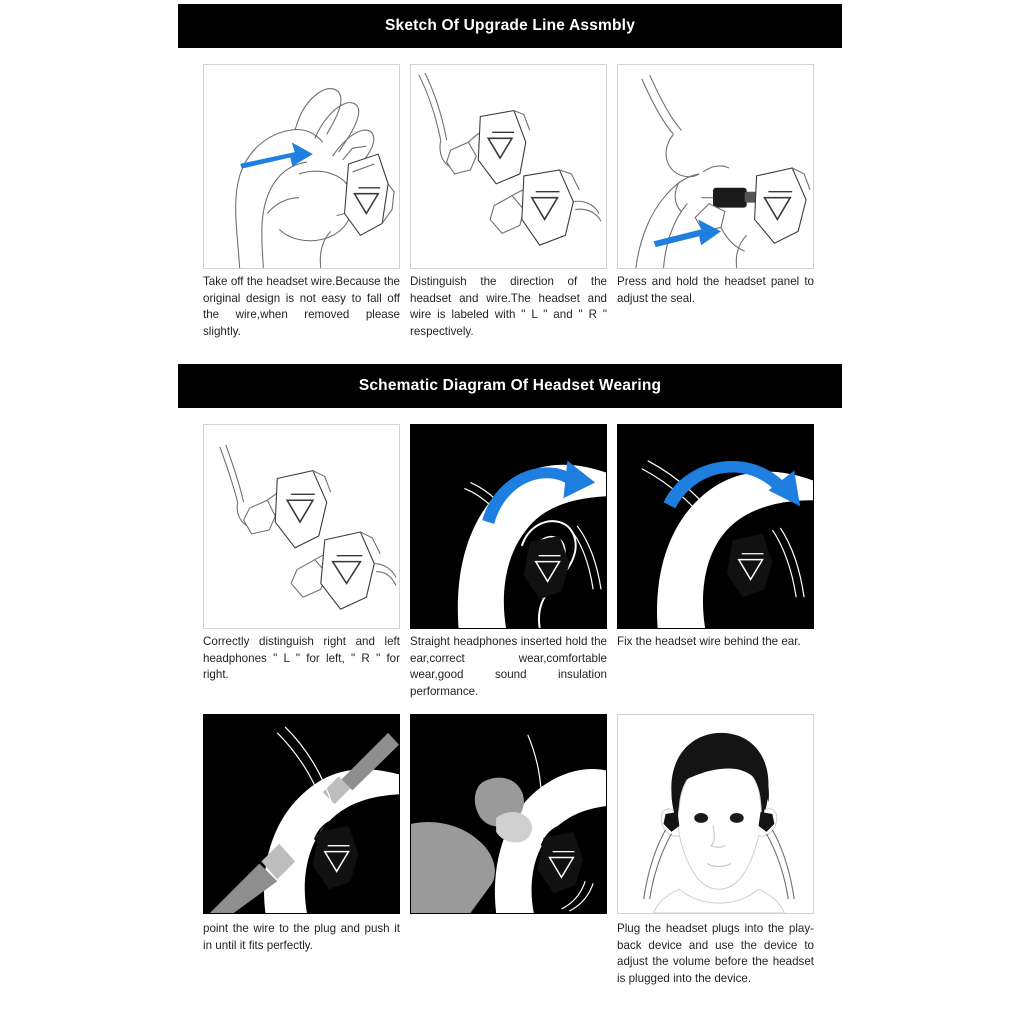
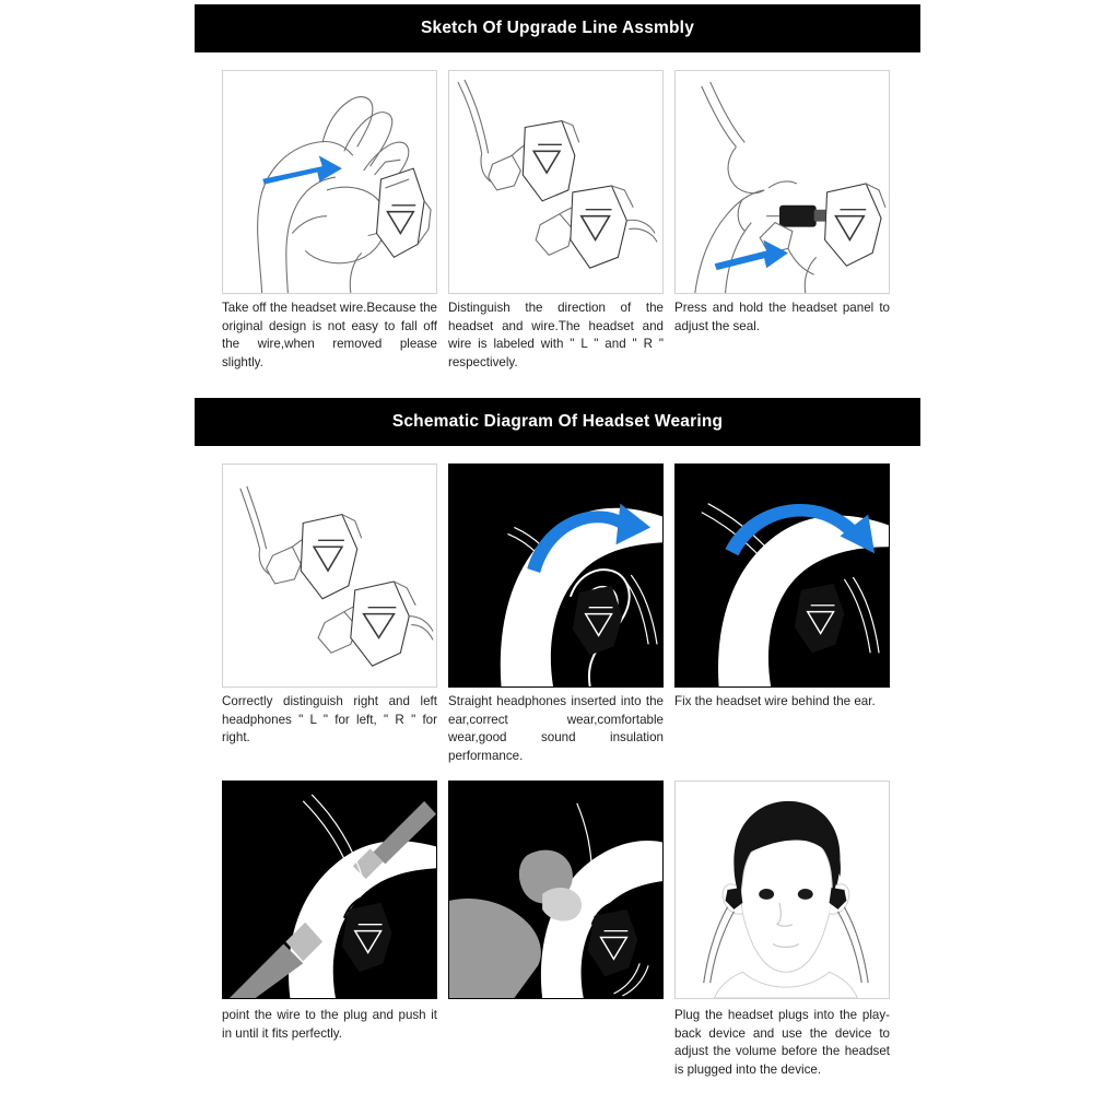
  Sketch Of Upgrade Line Assmbly
  Take off the headset wire.Because the original design is not easy to fall off the wire,when removed please slightly.
  Distinguish the direction of the headset and wire.The headset and wire is labeled with " L " and " R " respectively.
  Press and hold the headset panel to adjust the seal.
  Schematic Diagram Of Headset Wearing
  Correctly distinguish right and left headphones " L " for left, " R " for right.
- Straight headphones inserted hold the ear,correct wear,comfortable wear,good sound insulation performance.
+ Straight headphones inserted into the ear,correct wear,comfortable wear,good sound insulation performance.
  Fix the headset wire behind the ear.
  point the wire to the plug and push it in until it fits perfectly.
  Plug the headset plugs into the play-back device and use the device to adjust the volume before the headset is plugged into the device.
